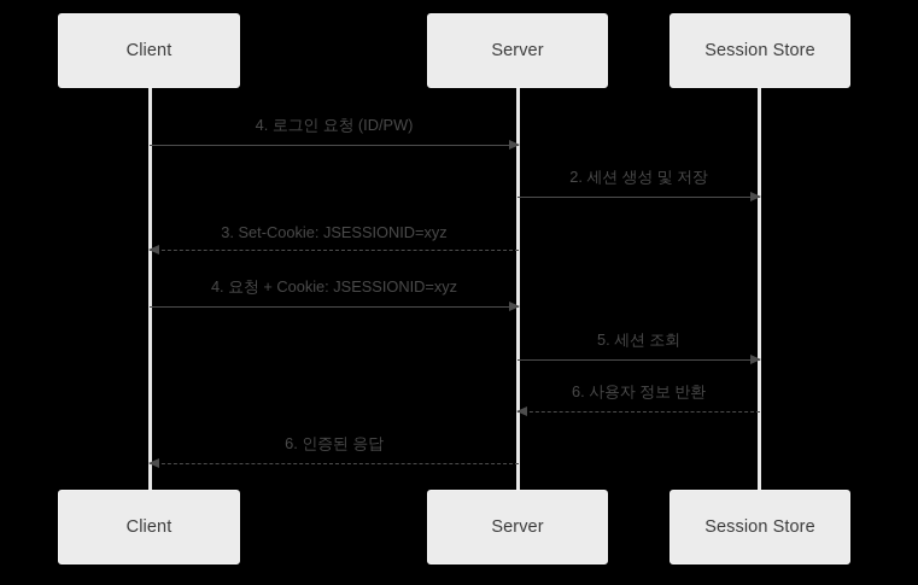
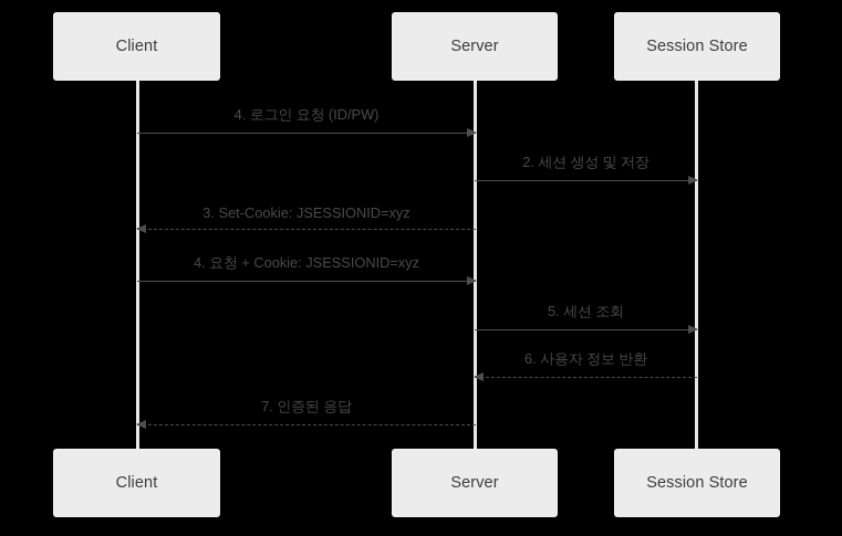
  Client
  Server
  Session Store
  Client
  Server
  Session Store
  4. 로그인 요청 (ID/PW)
  2. 세션 생성 및 저장
  3. Set-Cookie: JSESSIONID=xyz
  4. 요청 + Cookie: JSESSIONID=xyz
  5. 세션 조회
  6. 사용자 정보 반환
- 6. 인증된 응답
+ 7. 인증된 응답
